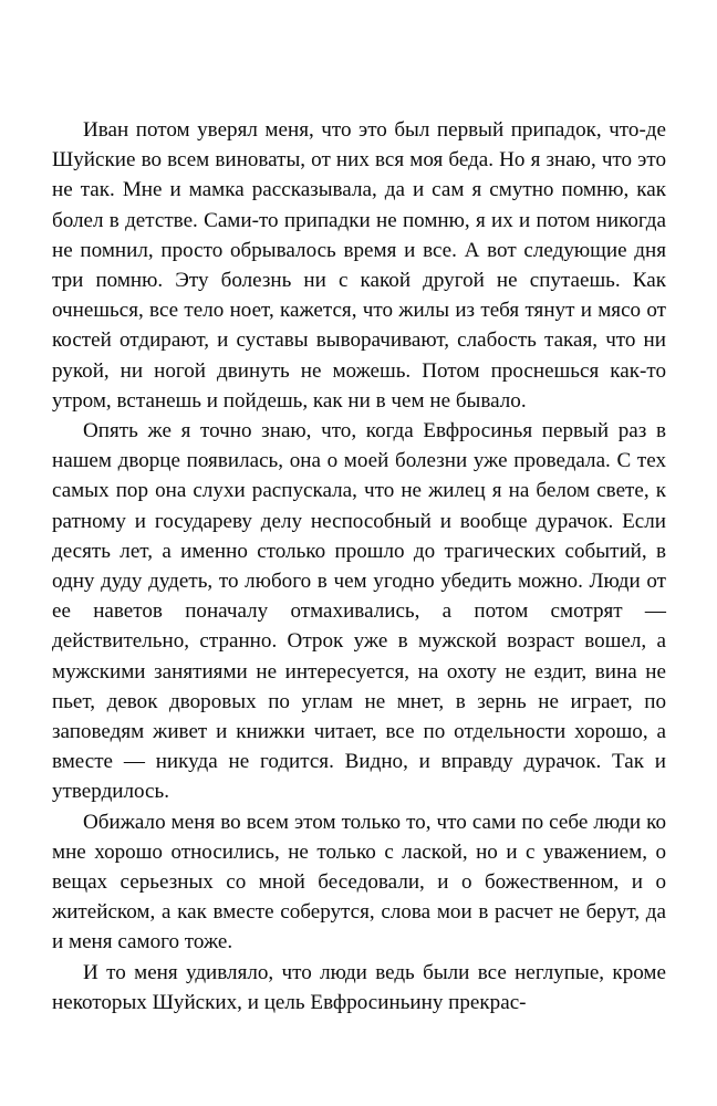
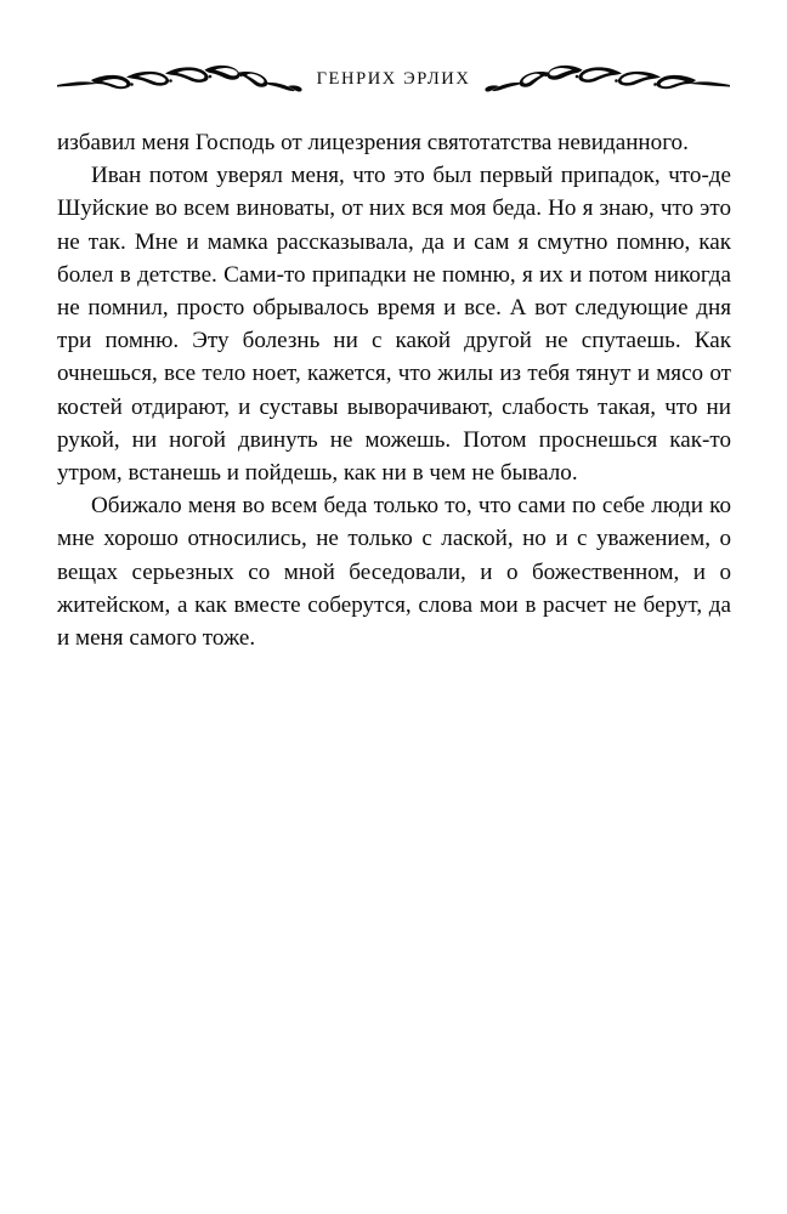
+ ГЕНРИХ ЭРЛИХ
+ избавил меня Господь от лицезрения святотатства невиданного.
  Иван потом уверял меня, что это был первый припадок, что-де Шуйские во всем виноваты, от них вся моя беда. Но я знаю, что это не так. Мне и мамка рассказывала, да и сам я смутно помню, как болел в детстве. Сами-то припадки не помню, я их и потом никогда не помнил, просто обрывалось время и все. А вот следующие дня три помню. Эту болезнь ни с какой другой не спутаешь. Как очнешься, все тело ноет, кажется, что жилы из тебя тянут и мясо от костей отдирают, и суставы выворачивают, слабость такая, что ни рукой, ни ногой двинуть не можешь. Потом проснешься как-то утром, встанешь и пойдешь, как ни в чем не бывало.
- Опять же я точно знаю, что, когда Евфросинья первый раз в нашем дворце появилась, она о моей болезни уже проведала. С тех самых пор она слухи распускала, что не жилец я на белом свете, к ратному и государеву делу неспособный и вообще дурачок. Если десять лет, а именно столько прошло до трагических событий, в одну дуду дудеть, то любого в чем угодно убедить можно. Люди от ее наветов поначалу отмахивались, а потом смотрят — действительно, странно. Отрок уже в мужской возраст вошел, а мужскими занятиями не интересуется, на охоту не ездит, вина не пьет, девок дворовых по углам не мнет, в зернь не играет, по заповедям живет и книжки читает, все по отдельности хорошо, а вместе — никуда не годится. Видно, и вправду дурачок. Так и утвердилось.
- Обижало меня во всем этом только то, что сами по себе люди ко мне хорошо относились, не только с лаской, но и с уважением, о вещах серьезных со мной беседовали, и о божественном, и о житейском, а как вместе соберутся, слова мои в расчет не берут, да и меня самого тоже.
+ Обижало меня во всем беда только то, что сами по себе люди ко мне хорошо относились, не только с лаской, но и с уважением, о вещах серьезных со мной беседовали, и о божественном, и о житейском, а как вместе соберутся, слова мои в расчет не берут, да и меня самого тоже.
- И то меня удивляло, что люди ведь были все неглупые, кроме некоторых Шуйских, и цель Евфросиньину прекрас-
